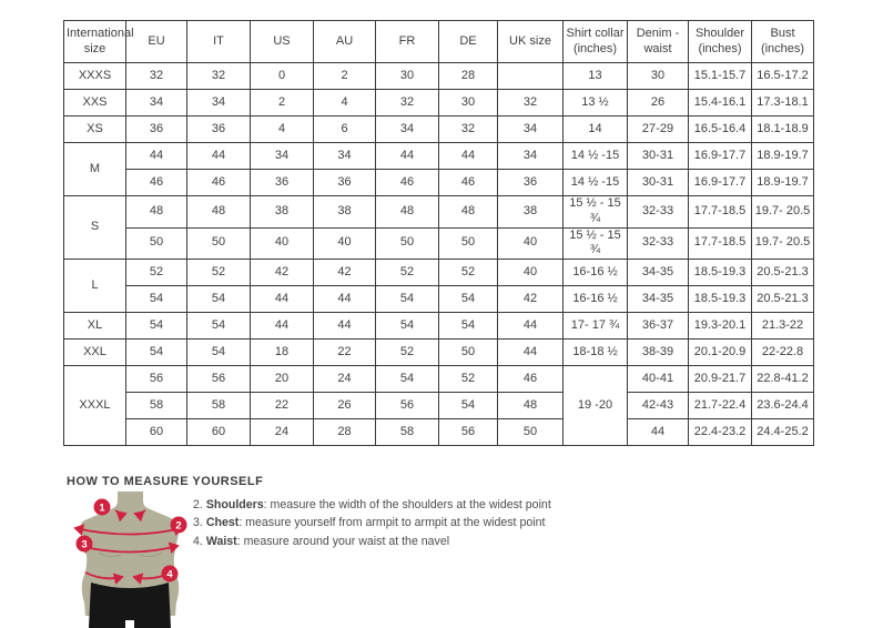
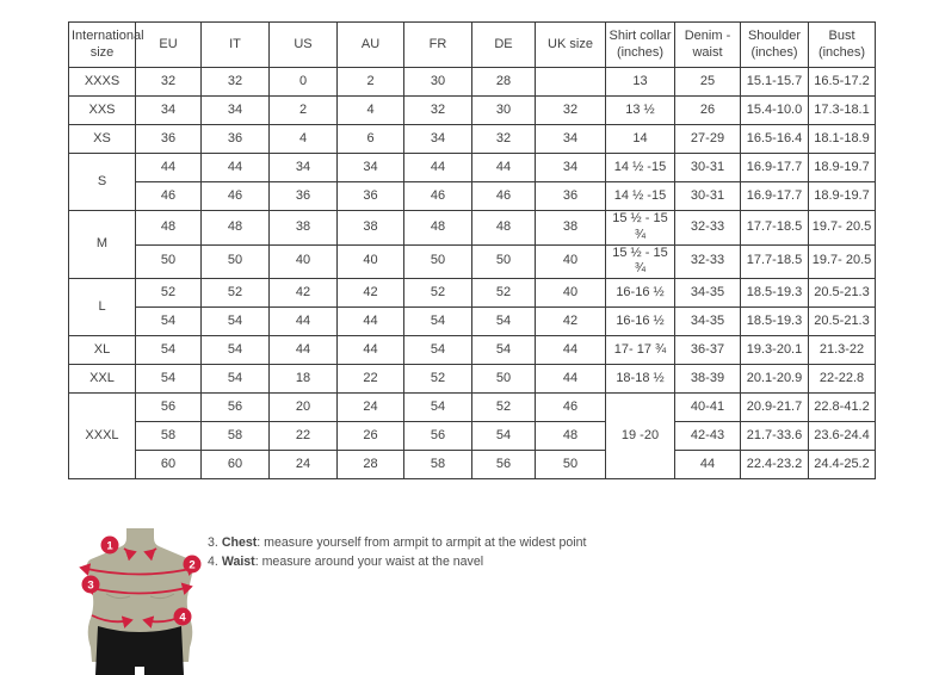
  International size	EU	IT	US	AU	FR	DE	UK size	Shirt collar (inches)	Denim - waist	Shoulder (inches)	Bust (inches)
- XXXS	32	32	0	2	30	28		13	30	15.1-15.7	16.5-17.2
+ XXXS	32	32	0	2	30	28		13	25	15.1-15.7	16.5-17.2
- XXS	34	34	2	4	32	30	32	13 ½	26	15.4-16.1	17.3-18.1
+ XXS	34	34	2	4	32	30	32	13 ½	26	15.4-10.0	17.3-18.1
  XS	36	36	4	6	34	32	34	14	27-29	16.5-16.4	18.1-18.9
- M	44	44	34	34	44	44	34	14 ½ -15	30-31	16.9-17.7	18.9-19.7
+ S	44	44	34	34	44	44	34	14 ½ -15	30-31	16.9-17.7	18.9-19.7
  46	46	36	36	46	46	36	14 ½ -15	30-31	16.9-17.7	18.9-19.7
- S	48	48	38	38	48	48	38	15 ½ - 15 ¾	32-33	17.7-18.5	19.7- 20.5
+ M	48	48	38	38	48	48	38	15 ½ - 15 ¾	32-33	17.7-18.5	19.7- 20.5
  50	50	40	40	50	50	40	15 ½ - 15 ¾	32-33	17.7-18.5	19.7- 20.5
  L	52	52	42	42	52	52	40	16-16 ½	34-35	18.5-19.3	20.5-21.3
  54	54	44	44	54	54	42	16-16 ½	34-35	18.5-19.3	20.5-21.3
  XL	54	54	44	44	54	54	44	17- 17 ¾	36-37	19.3-20.1	21.3-22
  XXL	54	54	18	22	52	50	44	18-18 ½	38-39	20.1-20.9	22-22.8
  XXXL	56	56	20	24	54	52	46	19 -20	40-41	20.9-21.7	22.8-41.2
- 58	58	22	26	56	54	48	42-43	21.7-22.4	23.6-24.4
+ 58	58	22	26	56	54	48	42-43	21.7-33.6	23.6-24.4
  60	60	24	28	58	56	50	44	22.4-23.2	24.4-25.2
- HOW TO MEASURE YOURSELF
  1
  2
  3
  4
- 2. Shoulders: measure the width of the shoulders at the widest point
  3. Chest: measure yourself from armpit to armpit at the widest point
  4. Waist: measure around your waist at the navel
